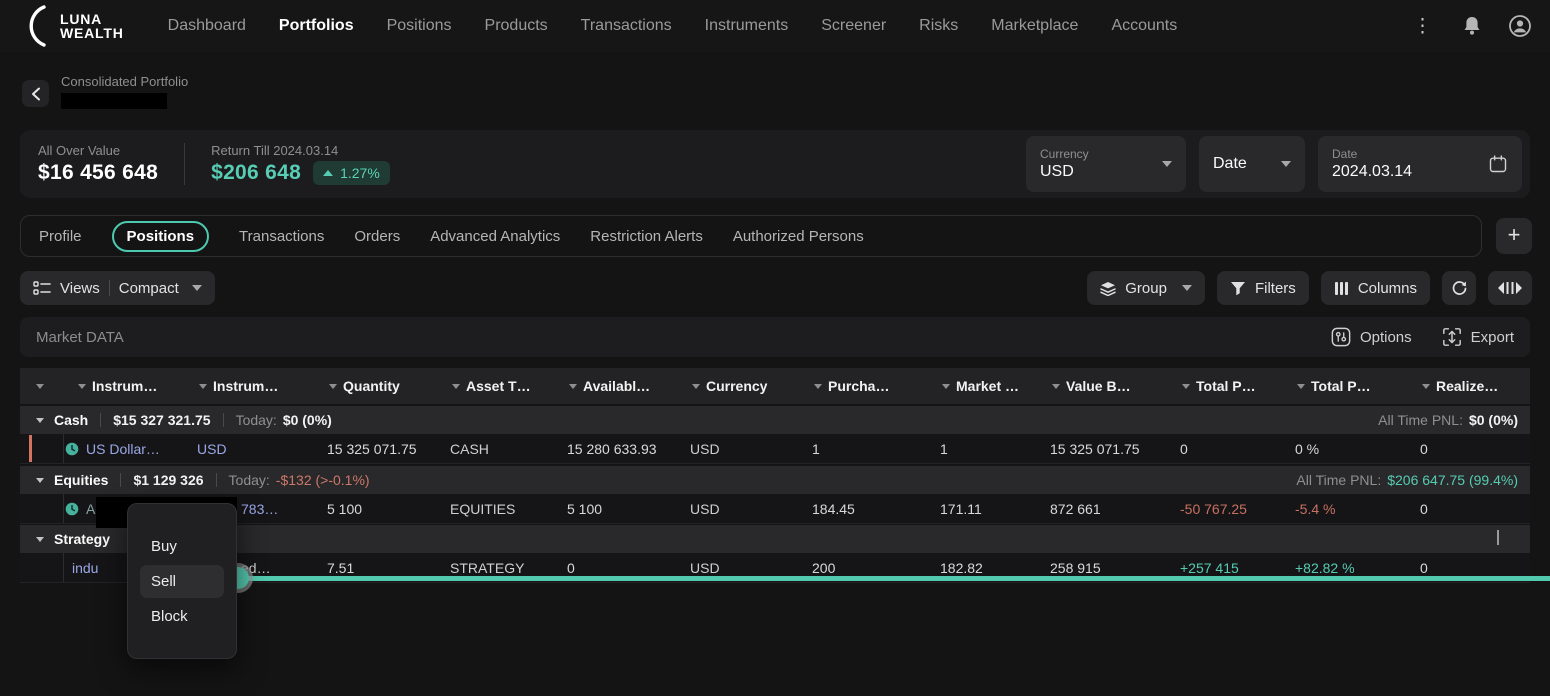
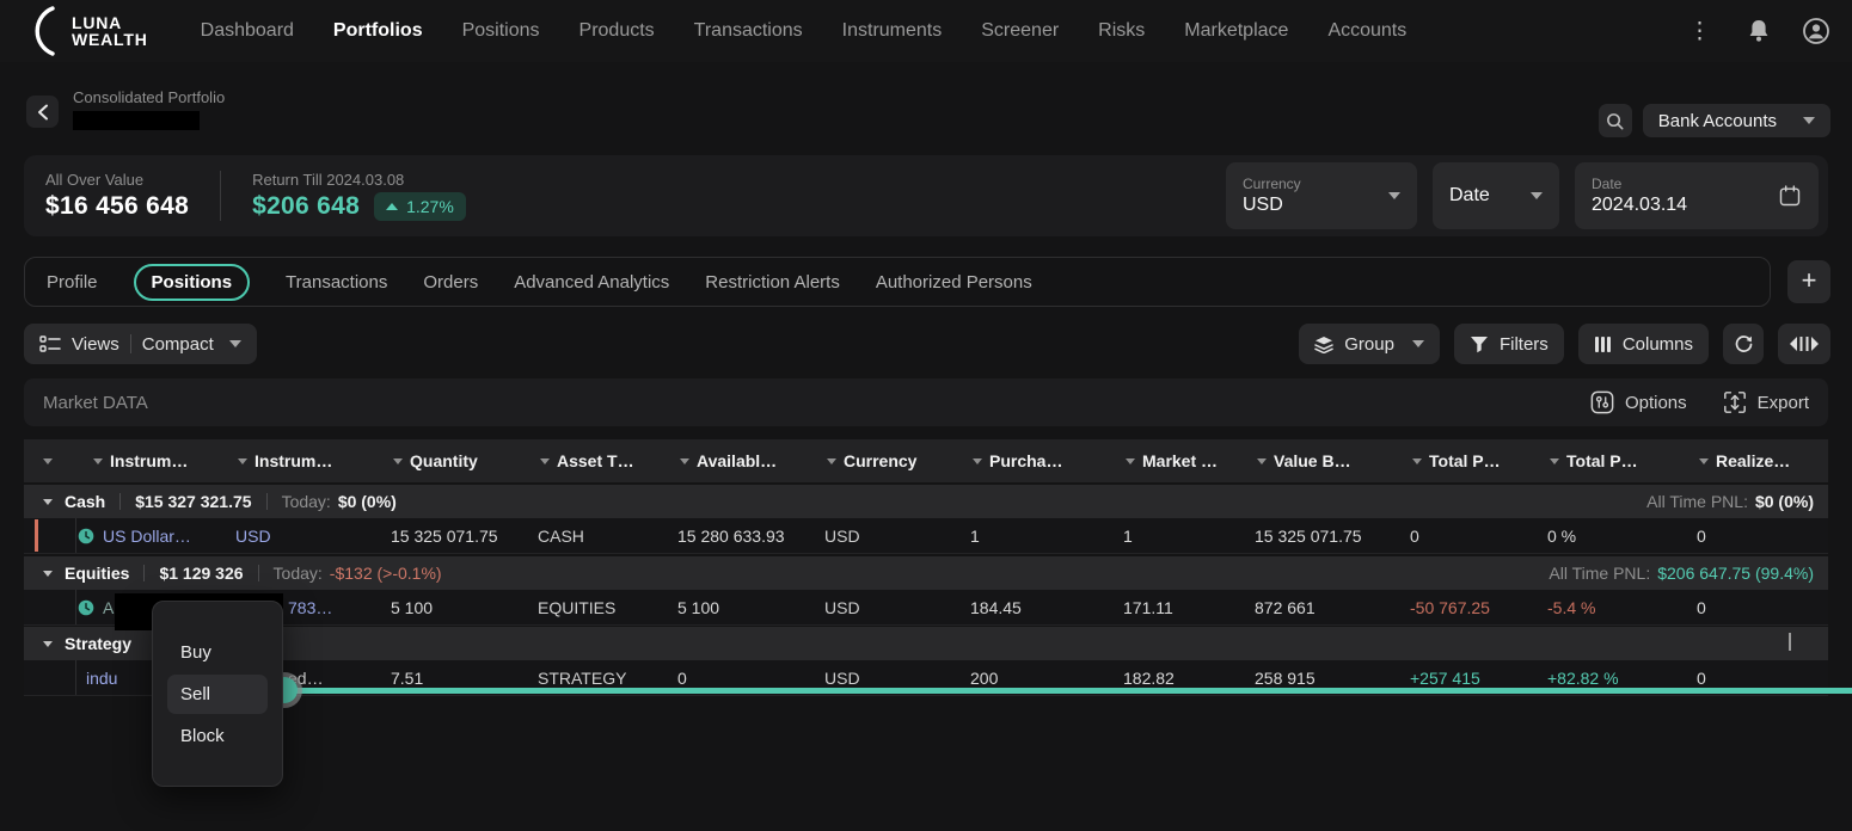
  LUNA
  WEALTH
  Dashboard
  Portfolios
  Positions
  Products
  Transactions
  Instruments
  Screener
  Risks
  Marketplace
  Accounts
  ⋮
  Consolidated Portfolio
+ Bank Accounts
  All Over Value
  $16 456 648
- Return Till 2024.03.14
+ Return Till 2024.03.08
  $206 648
  1.27%
  Currency
  USD
  Date
  Date
  2024.03.14
  Profile
  Positions
  Transactions
  Orders
  Advanced Analytics
  Restriction Alerts
  Authorized Persons
  +
  Views
  Compact
  Group
  Filters
  Columns
  Market DATA
  Options
  Export
  Instrum…
  Instrum…
  Quantity
  Asset T…
  Availabl…
  Currency
  Purcha…
  Market …
  Value B…
  Total P…
  Total P…
  Realize…
  Cash
  $15 327 321.75
  Today:
  $0 (0%)
  All Time PNL:
  $0 (0%)
  US Dollar…
  USD
  15 325 071.75
  CASH
  15 280 633.93
  USD
  1
  1
  15 325 071.75
  0
  0 %
  0
  Equities
  $1 129 326
  Today:
  -$132 (>-0.1%)
  All Time PNL:
  $206 647.75 (99.4%)
  783…
  5 100
  EQUITIES
  5 100
  USD
  184.45
  171.11
  872 661
  -50 767.25
  -5.4 %
  0
  Strategy
  indu
  ed…
  7.51
  STRATEGY
  0
  USD
  200
  182.82
  258 915
  +257 415
  +82.82 %
  0
  Buy
  Sell
  Block
